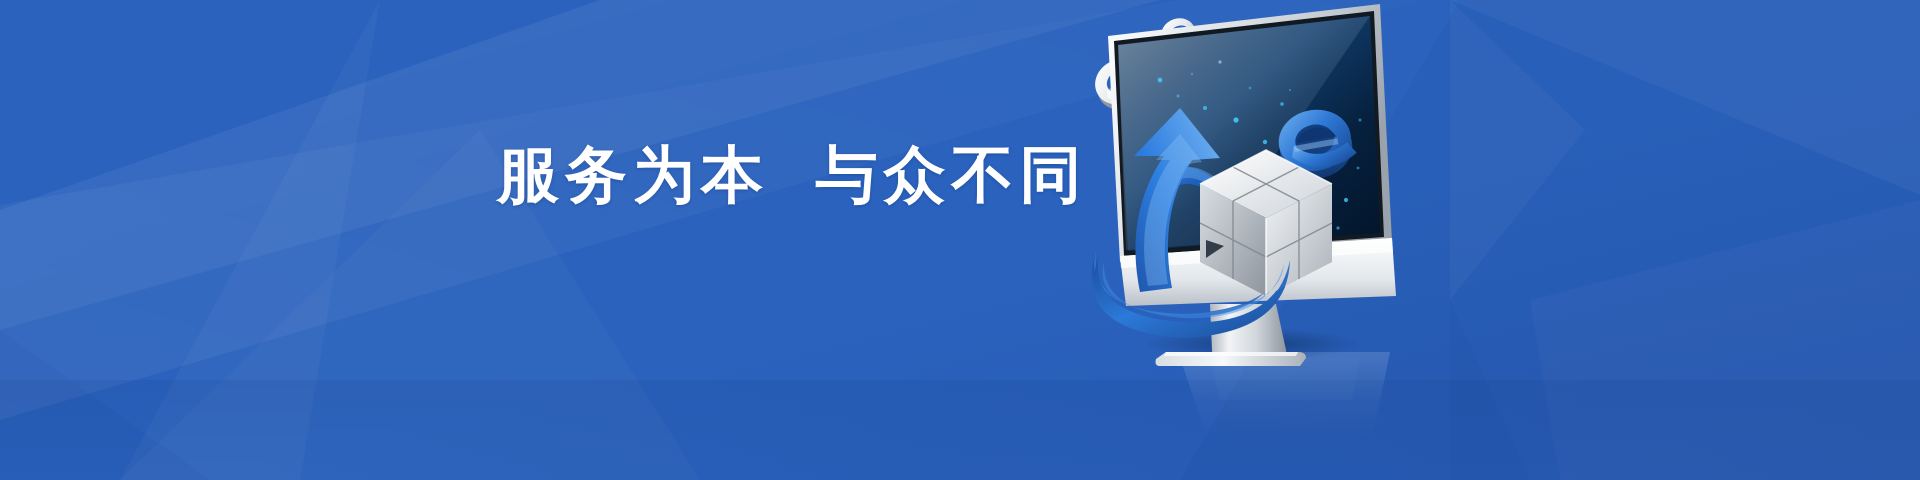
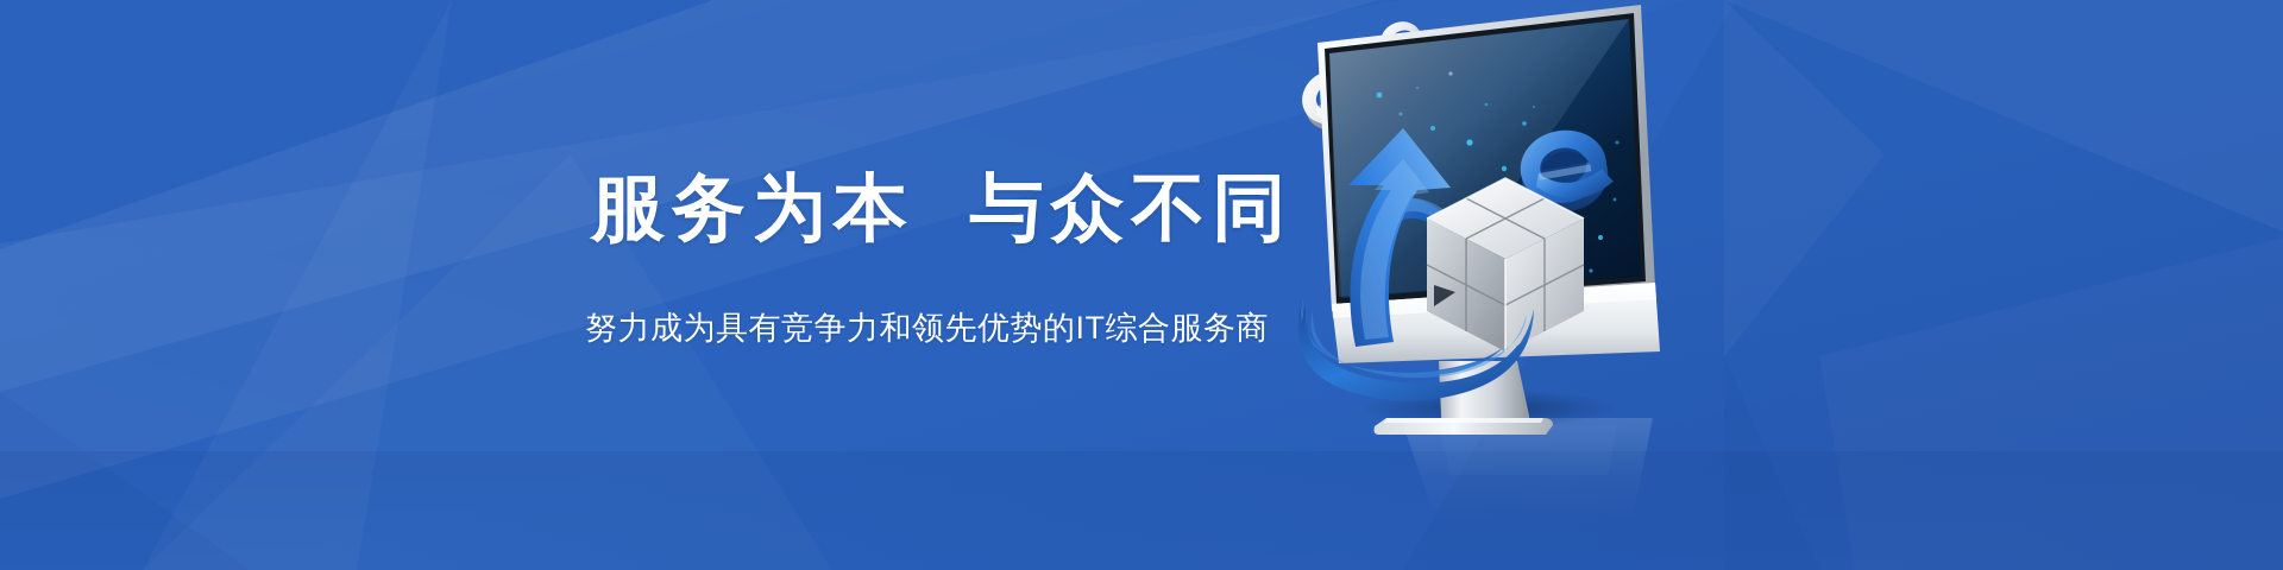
  服务为本 与众不同
+ 努力成为具有竞争力和领先优势的IT综合服务商
